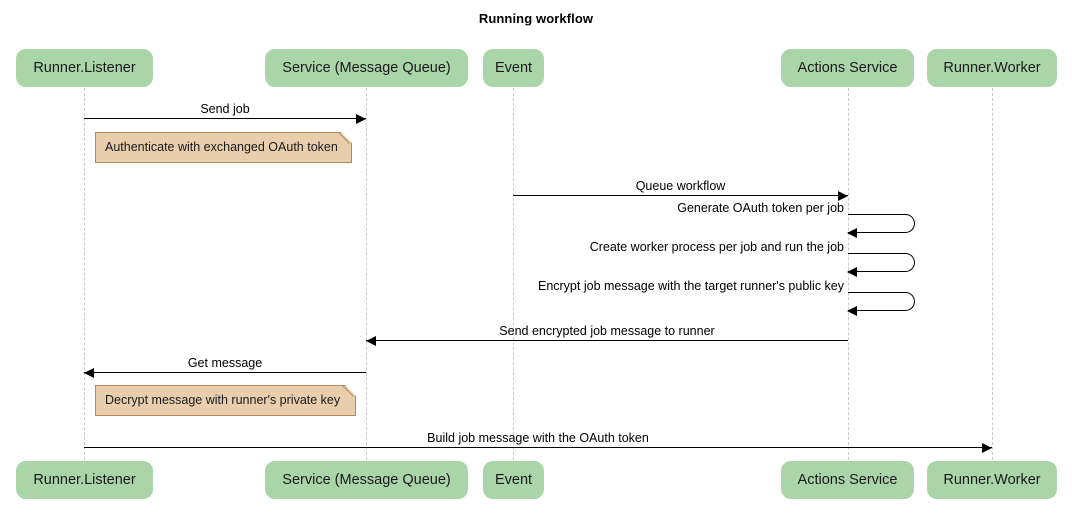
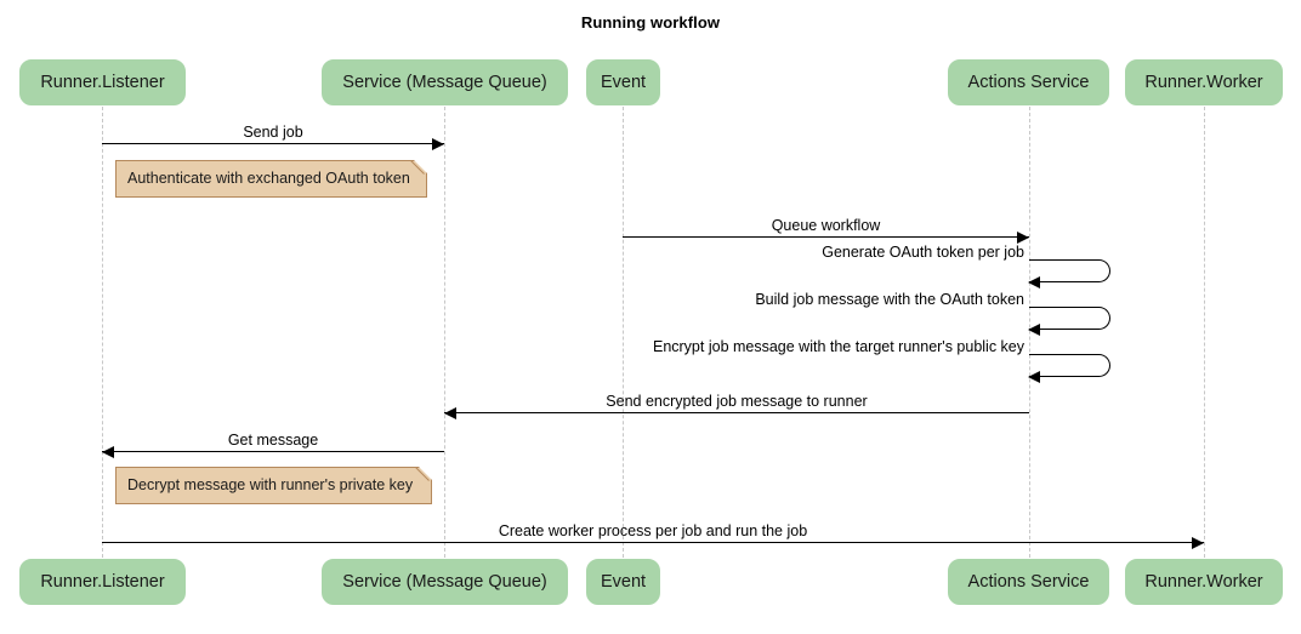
  Running workflow
  Runner.Listener
  Service (Message Queue)
  Event
  Actions Service
  Runner.Worker
  Runner.Listener
  Service (Message Queue)
  Event
  Actions Service
  Runner.Worker
  Send job
  Queue workflow
  Generate OAuth token per job
- Create worker process per job and run the job
+ Build job message with the OAuth token
  Encrypt job message with the target runner's public key
  Send encrypted job message to runner
  Get message
- Build job message with the OAuth token
+ Create worker process per job and run the job
  Authenticate with exchanged OAuth token
  Decrypt message with runner's private key
